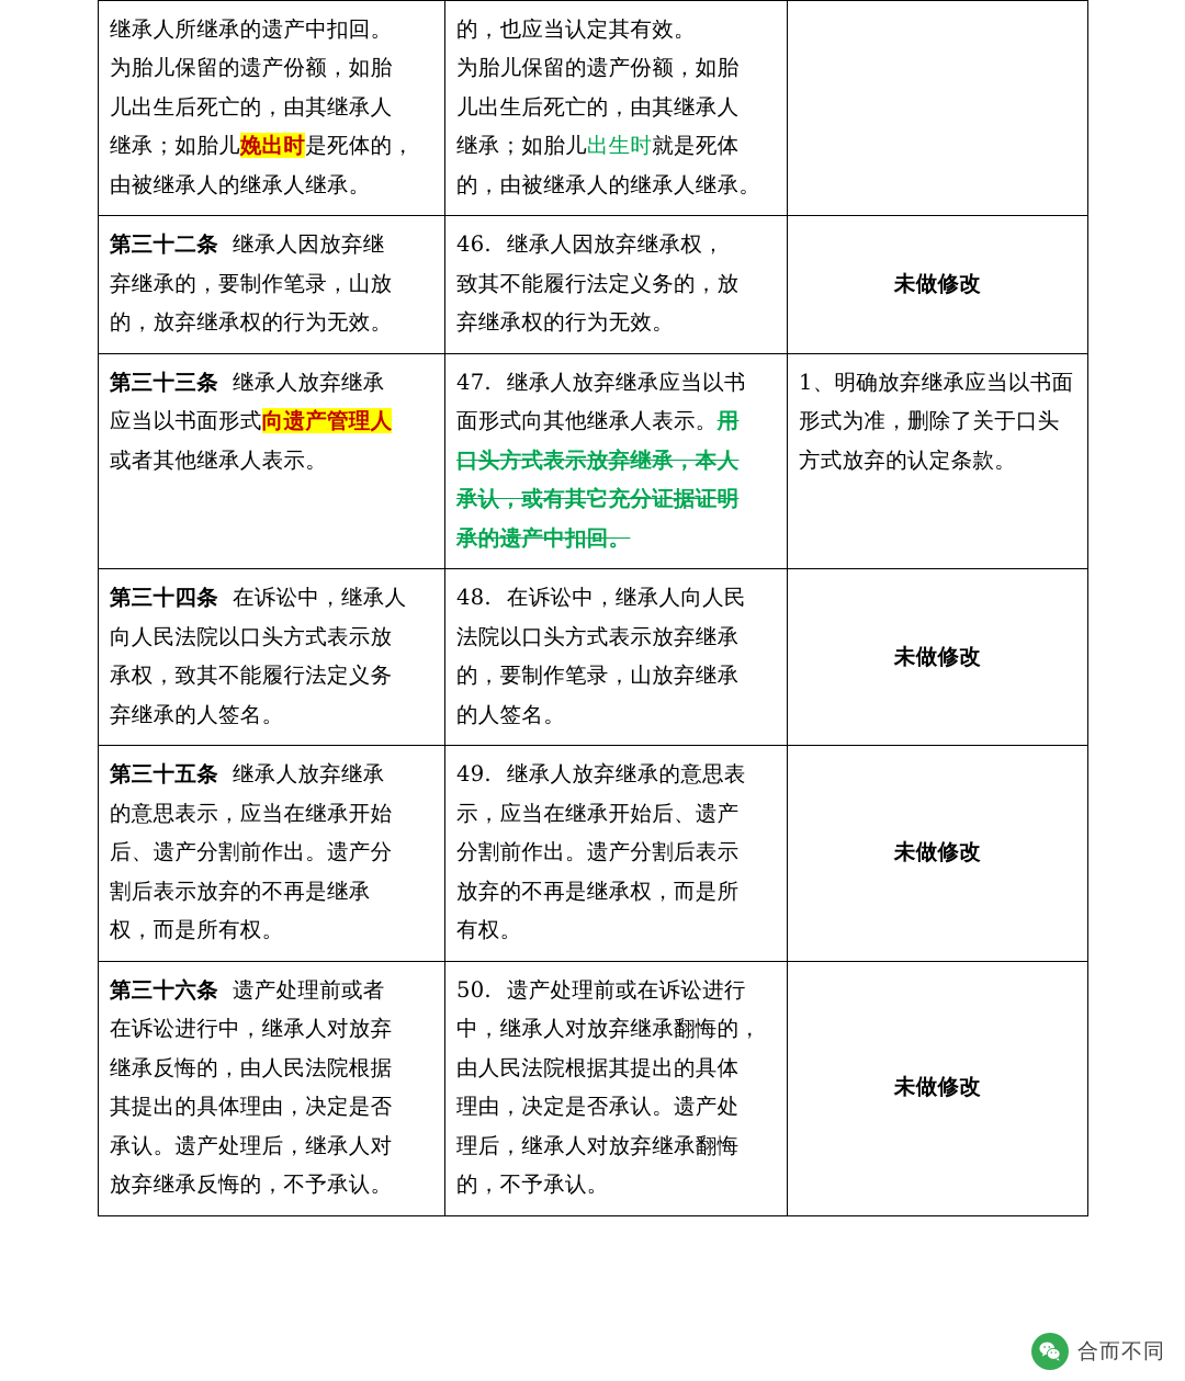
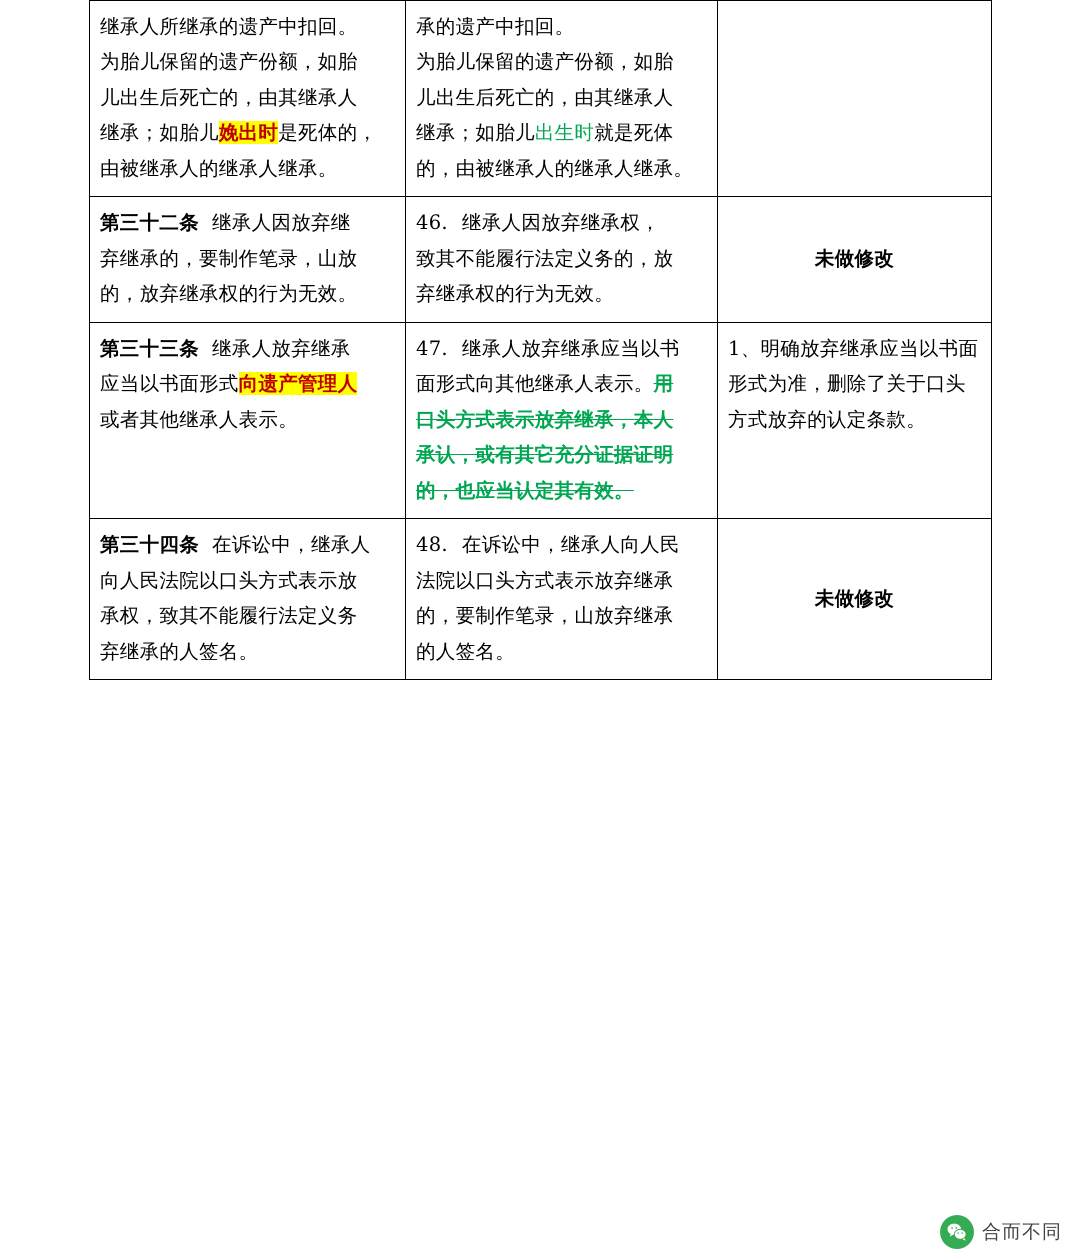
- 继承人所继承的遗产中扣回。 为胎儿保留的遗产份额，如胎 儿出生后死亡的，由其继承人 继承；如胎儿娩出时是死体的， 由被继承人的继承人继承。	的，也应当认定其有效。 为胎儿保留的遗产份额，如胎 儿出生后死亡的，由其继承人 继承；如胎儿出生时就是死体 的，由被继承人的继承人继承。
+ 继承人所继承的遗产中扣回。 为胎儿保留的遗产份额，如胎 儿出生后死亡的，由其继承人 继承；如胎儿娩出时是死体的， 由被继承人的继承人继承。	承的遗产中扣回。 为胎儿保留的遗产份额，如胎 儿出生后死亡的，由其继承人 继承；如胎儿出生时就是死体 的，由被继承人的继承人继承。
  第三十二条 继承人因放弃继 弃继承的，要制作笔录，山放 的，放弃继承权的行为无效。	46. 继承人因放弃继承权， 致其不能履行法定义务的，放 弃继承权的行为无效。	未做修改
- 第三十三条 继承人放弃继承 应当以书面形式向遗产管理人 或者其他继承人表示。	47. 继承人放弃继承应当以书 面形式向其他继承人表示。用 口头方式表示放弃继承，本人 承认，或有其它充分证据证明 承的遗产中扣回。	1、明确放弃继承应当以书面形式为准，删除了关于口头方式放弃的认定条款。
+ 第三十三条 继承人放弃继承 应当以书面形式向遗产管理人 或者其他继承人表示。	47. 继承人放弃继承应当以书 面形式向其他继承人表示。用 口头方式表示放弃继承，本人 承认，或有其它充分证据证明 的，也应当认定其有效。	1、明确放弃继承应当以书面形式为准，删除了关于口头方式放弃的认定条款。
  第三十四条 在诉讼中，继承人 向人民法院以口头方式表示放 承权，致其不能履行法定义务 弃继承的人签名。	48. 在诉讼中，继承人向人民 法院以口头方式表示放弃继承 的，要制作笔录，山放弃继承 的人签名。	未做修改
- 第三十五条 继承人放弃继承 的意思表示，应当在继承开始 后、遗产分割前作出。遗产分 割后表示放弃的不再是继承 权，而是所有权。	49. 继承人放弃继承的意思表 示，应当在继承开始后、遗产 分割前作出。遗产分割后表示 放弃的不再是继承权，而是所 有权。	未做修改
- 第三十六条 遗产处理前或者 在诉讼进行中，继承人对放弃 继承反悔的，由人民法院根据 其提出的具体理由，决定是否 承认。遗产处理后，继承人对 放弃继承反悔的，不予承认。	50. 遗产处理前或在诉讼进行 中，继承人对放弃继承翻悔的， 由人民法院根据其提出的具体 理由，决定是否承认。遗产处 理后，继承人对放弃继承翻悔 的，不予承认。	未做修改
  合而不同
